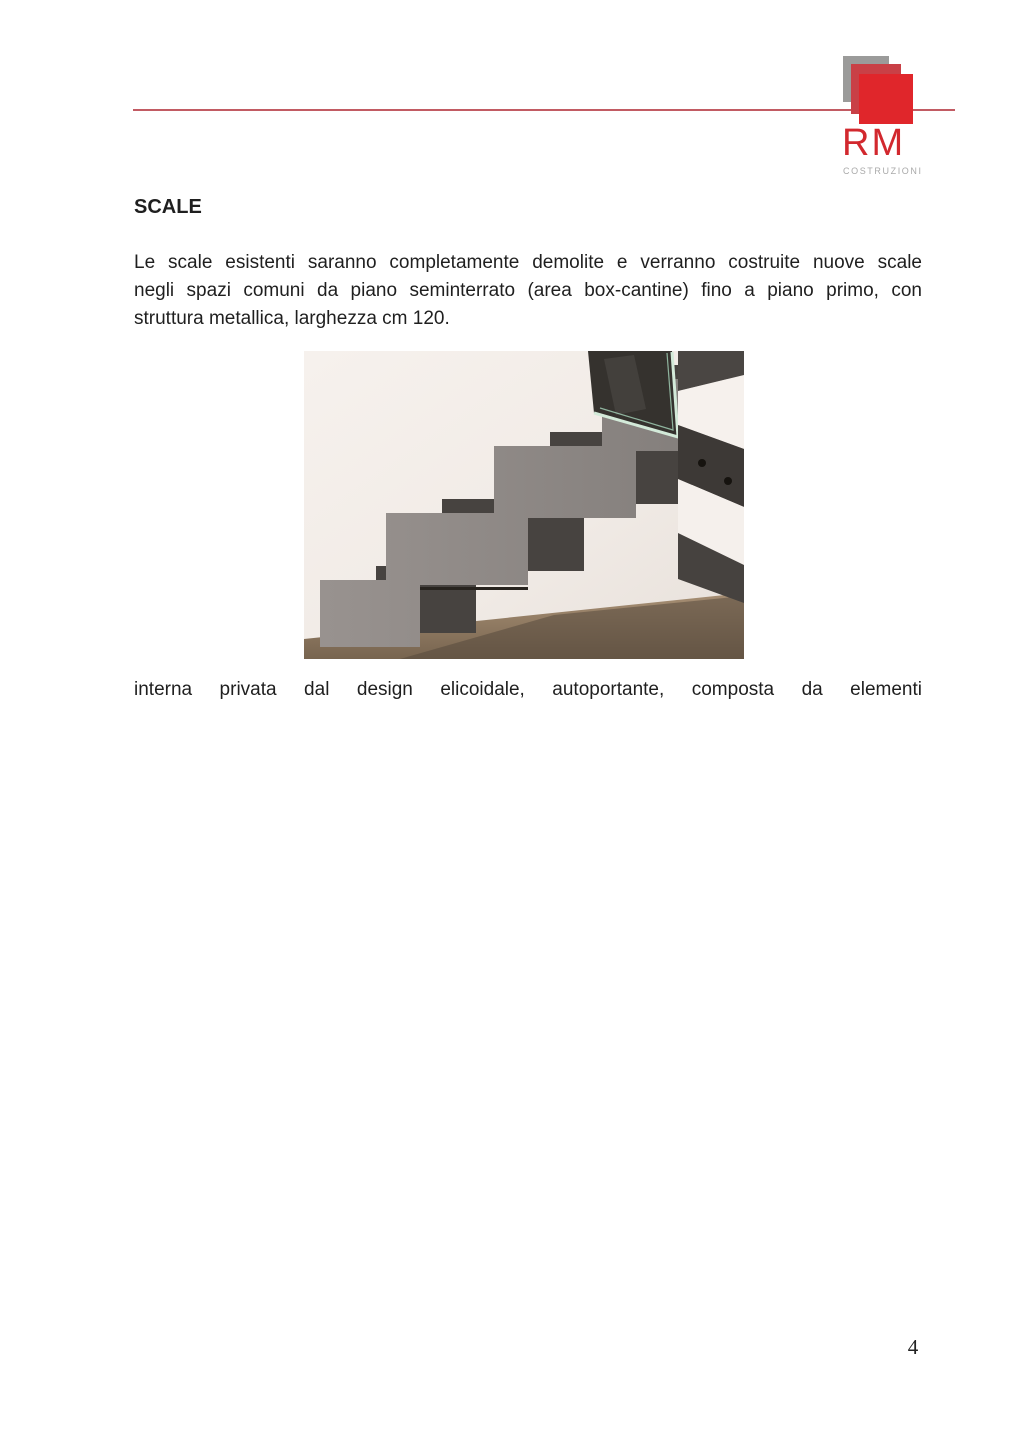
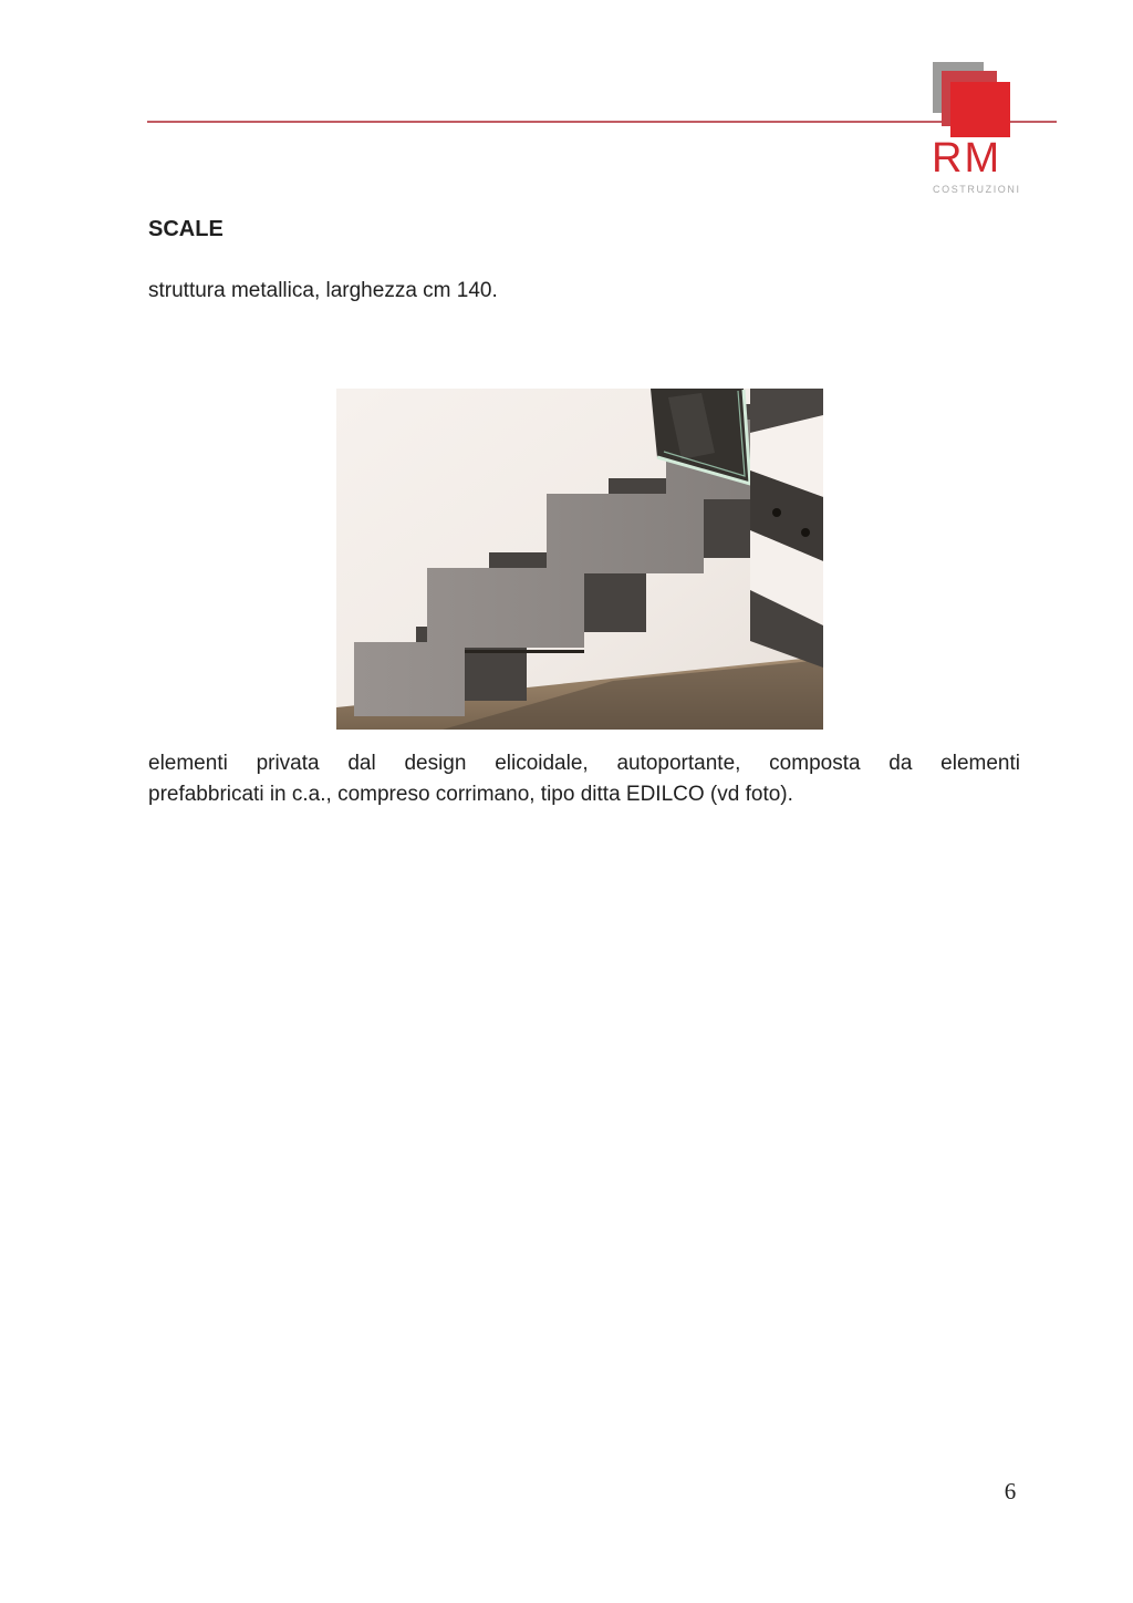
  RM
  COSTRUZIONI
  SCALE
- Le scale esistenti saranno completamente demolite e verranno costruite nuove scale
- negli spazi comuni da piano seminterrato (area box-cantine) fino a piano primo, con
- struttura metallica, larghezza cm 120.
+ struttura metallica, larghezza cm 140.
- interna privata dal design elicoidale, autoportante, composta da elementi
+ elementi privata dal design elicoidale, autoportante, composta da elementi
+ prefabbricati in c.a., compreso corrimano, tipo ditta EDILCO (vd foto).
- 4
+ 6
